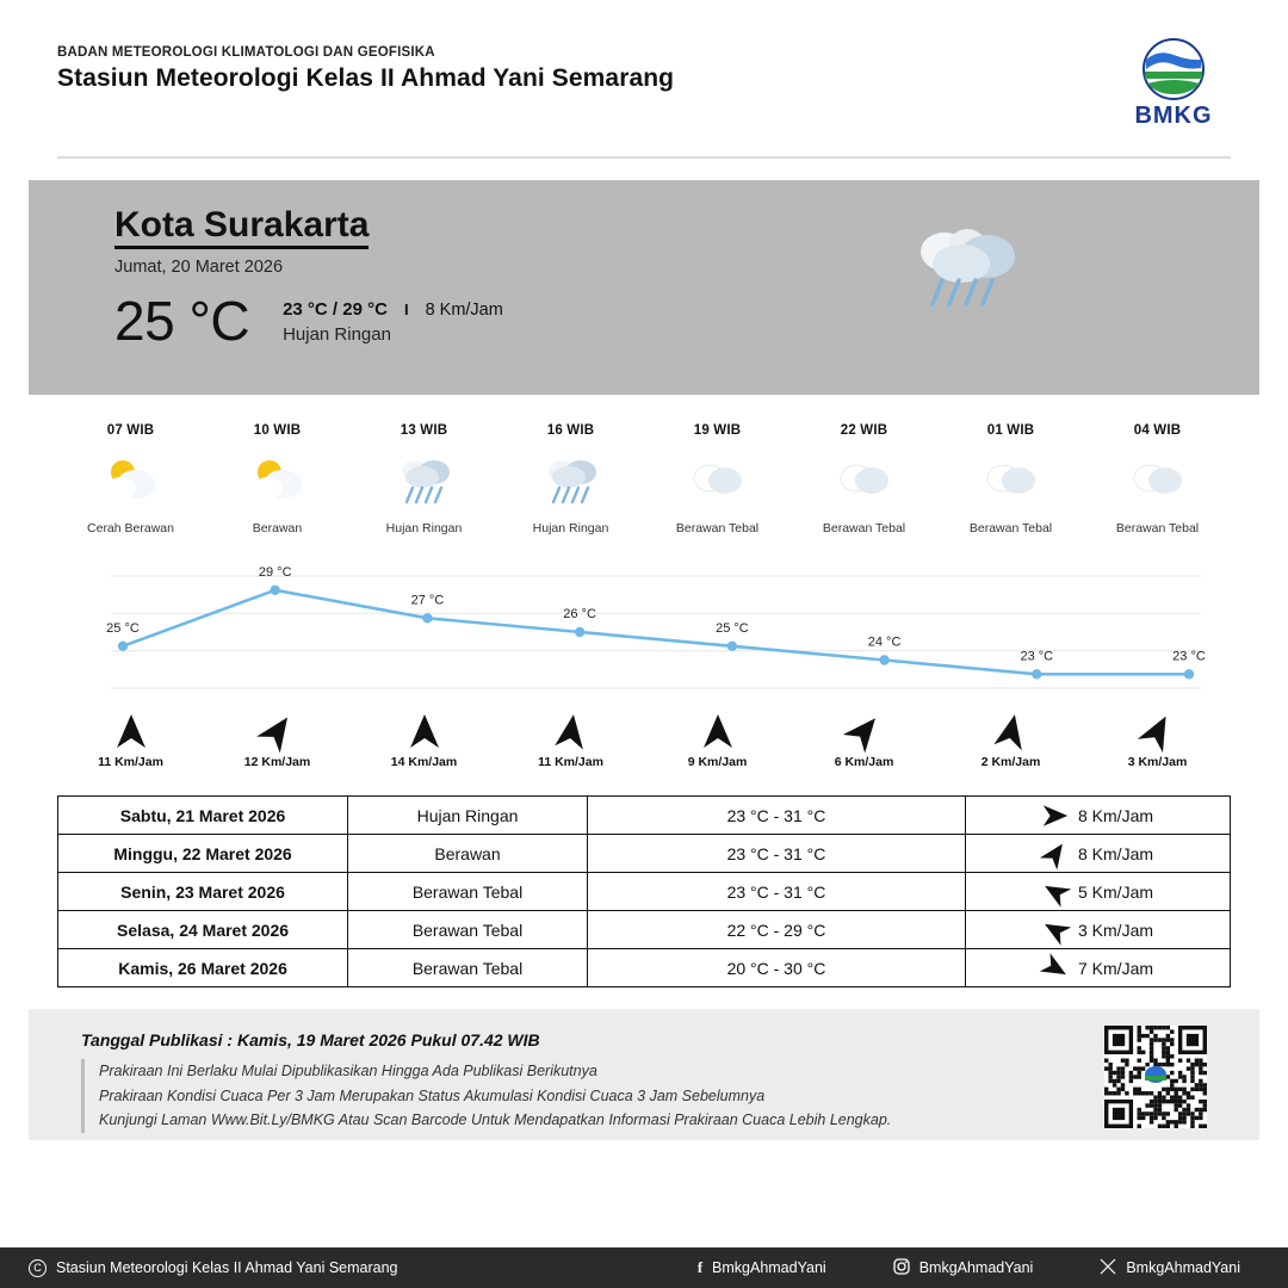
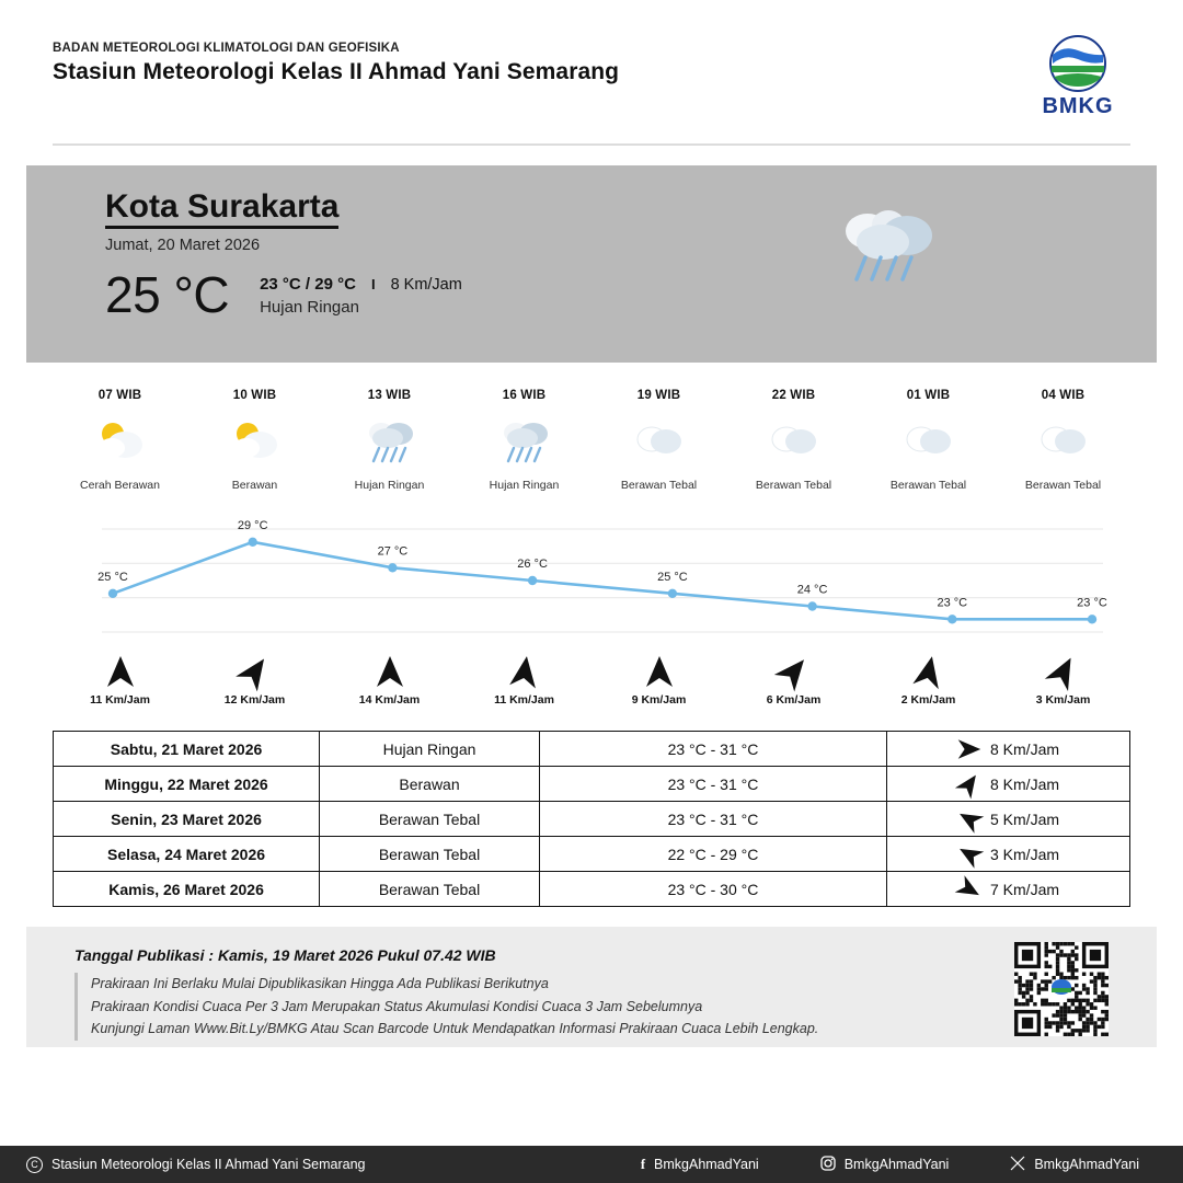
  BADAN METEOROLOGI KLIMATOLOGI DAN GEOFISIKA
  Stasiun Meteorologi Kelas II Ahmad Yani Semarang
  BMKG
  Kota Surakarta
  Jumat, 20 Maret 2026
  25 °C
  23 °C / 29 °C
  I
  8 Km/Jam
  Hujan Ringan
  07 WIB
  Cerah Berawan
  10 WIB
  Berawan
  13 WIB
  Hujan Ringan
  16 WIB
  Hujan Ringan
  19 WIB
  Berawan Tebal
  22 WIB
  Berawan Tebal
  01 WIB
  Berawan Tebal
  04 WIB
  Berawan Tebal
  25 °C
  29 °C
  27 °C
  26 °C
  25 °C
  24 °C
  23 °C
  23 °C
  11 Km/Jam
  12 Km/Jam
  14 Km/Jam
  11 Km/Jam
  9 Km/Jam
  6 Km/Jam
  2 Km/Jam
  3 Km/Jam
  Sabtu, 21 Maret 2026	Hujan Ringan	23 °C - 31 °C	8 Km/Jam
  Minggu, 22 Maret 2026	Berawan	23 °C - 31 °C	8 Km/Jam
  Senin, 23 Maret 2026	Berawan Tebal	23 °C - 31 °C	5 Km/Jam
  Selasa, 24 Maret 2026	Berawan Tebal	22 °C - 29 °C	3 Km/Jam
- Kamis, 26 Maret 2026	Berawan Tebal	20 °C - 30 °C	7 Km/Jam
+ Kamis, 26 Maret 2026	Berawan Tebal	23 °C - 30 °C	7 Km/Jam
  Tanggal Publikasi : Kamis, 19 Maret 2026 Pukul 07.42 WIB
  Prakiraan Ini Berlaku Mulai Dipublikasikan Hingga Ada Publikasi Berikutnya
  Prakiraan Kondisi Cuaca Per 3 Jam Merupakan Status Akumulasi Kondisi Cuaca 3 Jam Sebelumnya
  Kunjungi Laman Www.Bit.Ly/BMKG Atau Scan Barcode Untuk Mendapatkan Informasi Prakiraan Cuaca Lebih Lengkap.
  C
  Stasiun Meteorologi Kelas II Ahmad Yani Semarang
  f
  BmkgAhmadYani
  BmkgAhmadYani
  BmkgAhmadYani
